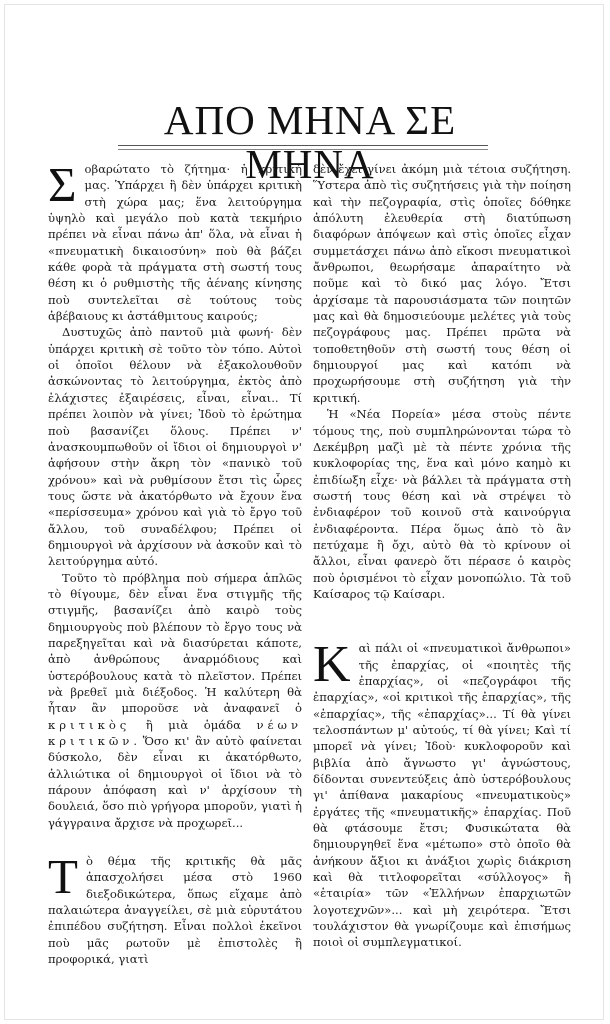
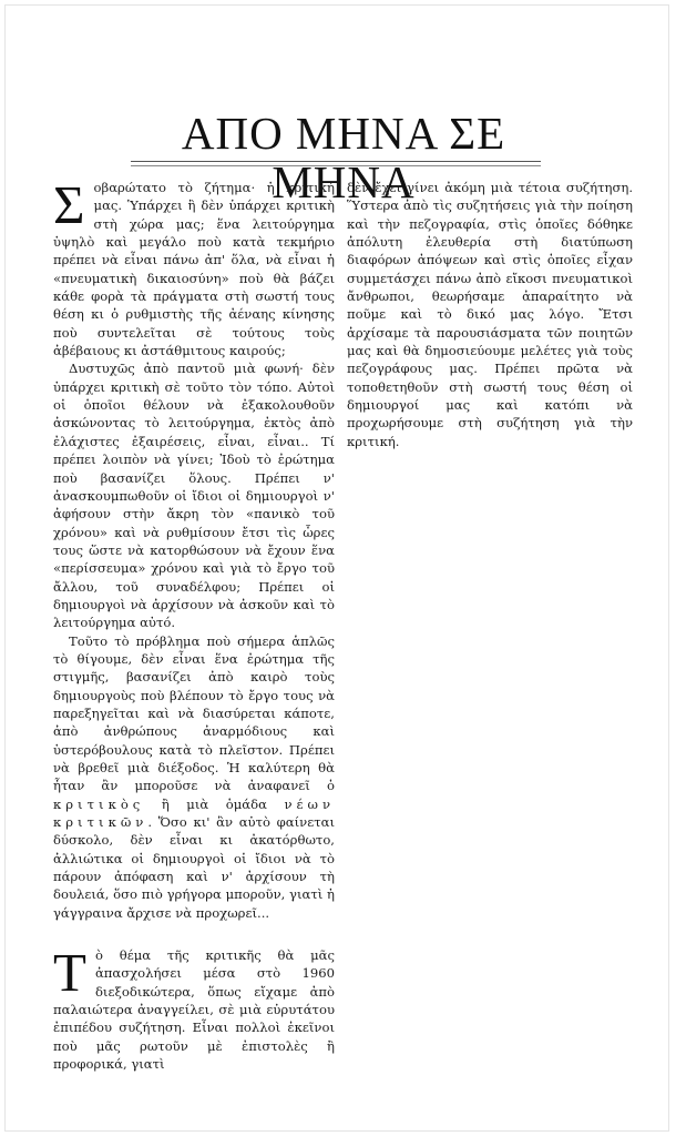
  ΑΠΟ ΜΗΝΑ ΣΕ ΜΗΝΑ
  Σ
  οβαρώτατο τὸ ζήτημα· ἡ κριτική μας. Ὑπάρχει ἢ δὲν ὑπάρχει κριτικὴ στὴ χώρα μας; ἕνα λειτούργημα ὑψηλὸ καὶ μεγάλο ποὺ κατὰ τεκμήριο πρέπει νὰ εἶναι πάνω ἀπ' ὅλα, νὰ εἶναι ἡ «πνευματικὴ δικαιοσύνη» ποὺ θὰ βάζει κάθε φορὰ τὰ πράγματα στὴ σωστή τους θέση κι ὁ ρυθμιστὴς τῆς ἀέναης κίνησης ποὺ συντελεῖται σὲ τούτους τοὺς ἀβέβαιους κι ἀστάθμιτους καιρούς;
- Δυστυχῶς ἀπὸ παντοῦ μιὰ φωνή· δὲν ὑπάρχει κριτικὴ σὲ τοῦτο τὸν τόπο. Αὐτοὶ οἱ ὁποῖοι θέλουν νὰ ἐξακολουθοῦν ἀσκώνοντας τὸ λειτούργημα, ἐκτὸς ἀπὸ ἐλάχιστες ἐξαιρέσεις, εἶναι, εἶναι.. Τί πρέπει λοιπὸν νὰ γίνει; Ἰδοὺ τὸ ἐρώτημα ποὺ βασανίζει ὅλους. Πρέπει ν' ἀνασκουμπωθοῦν οἱ ἴδιοι οἱ δημιουργοὶ ν' ἀφήσουν στὴν ἄκρη τὸν «πανικὸ τοῦ χρόνου» καὶ νὰ ρυθμίσουν ἔτσι τὶς ὧρες τους ὥστε νὰ ἀκατόρθωτο νὰ ἔχουν ἕνα «περίσσευμα» χρόνου καὶ γιὰ τὸ ἔργο τοῦ ἄλλου, τοῦ συναδέλφου; Πρέπει οἱ δημιουργοὶ νὰ ἀρχίσουν νὰ ἀσκοῦν καὶ τὸ λειτούργημα αὐτό.
+ Δυστυχῶς ἀπὸ παντοῦ μιὰ φωνή· δὲν ὑπάρχει κριτικὴ σὲ τοῦτο τὸν τόπο. Αὐτοὶ οἱ ὁποῖοι θέλουν νὰ ἐξακολουθοῦν ἀσκώνοντας τὸ λειτούργημα, ἐκτὸς ἀπὸ ἐλάχιστες ἐξαιρέσεις, εἶναι, εἶναι.. Τί πρέπει λοιπὸν νὰ γίνει; Ἰδοὺ τὸ ἐρώτημα ποὺ βασανίζει ὅλους. Πρέπει ν' ἀνασκουμπωθοῦν οἱ ἴδιοι οἱ δημιουργοὶ ν' ἀφήσουν στὴν ἄκρη τὸν «πανικὸ τοῦ χρόνου» καὶ νὰ ρυθμίσουν ἔτσι τὶς ὧρες τους ὥστε νὰ κατορθώσουν νὰ ἔχουν ἕνα «περίσσευμα» χρόνου καὶ γιὰ τὸ ἔργο τοῦ ἄλλου, τοῦ συναδέλφου; Πρέπει οἱ δημιουργοὶ νὰ ἀρχίσουν νὰ ἀσκοῦν καὶ τὸ λειτούργημα αὐτό.
- Τοῦτο τὸ πρόβλημα ποὺ σήμερα ἁπλῶς τὸ θίγουμε, δὲν εἶναι ἕνα στιγμῆς τῆς στιγμῆς, βασανίζει ἀπὸ καιρὸ τοὺς δημιουργοὺς ποὺ βλέπουν τὸ ἔργο τους νὰ παρεξηγεῖται καὶ νὰ διασύρεται κάποτε, ἀπὸ ἀνθρώπους ἀναρμόδιους καὶ ὑστερόβουλους κατὰ τὸ πλεῖστον. Πρέπει νὰ βρεθεῖ μιὰ διέξοδος. Ἡ καλύτερη θὰ ἦταν ἂν μποροῦσε νὰ ἀναφανεῖ ὁ κριτικὸς ἢ μιὰ ὁμάδα νέων κριτικῶν. Ὅσο κι' ἂν αὐτὸ φαίνεται δύσκολο, δὲν εἶναι κι ἀκατόρθωτο, ἀλλιώτικα οἱ δημιουργοὶ οἱ ἴδιοι νὰ τὸ πάρουν ἀπόφαση καὶ ν' ἀρχίσουν τὴ δουλειά, ὅσο πιὸ γρήγορα μποροῦν, γιατὶ ἡ γάγγραινα ἄρχισε νὰ προχωρεῖ...
+ Τοῦτο τὸ πρόβλημα ποὺ σήμερα ἁπλῶς τὸ θίγουμε, δὲν εἶναι ἕνα ἐρώτημα τῆς στιγμῆς, βασανίζει ἀπὸ καιρὸ τοὺς δημιουργοὺς ποὺ βλέπουν τὸ ἔργο τους νὰ παρεξηγεῖται καὶ νὰ διασύρεται κάποτε, ἀπὸ ἀνθρώπους ἀναρμόδιους καὶ ὑστερόβουλους κατὰ τὸ πλεῖστον. Πρέπει νὰ βρεθεῖ μιὰ διέξοδος. Ἡ καλύτερη θὰ ἦταν ἂν μποροῦσε νὰ ἀναφανεῖ ὁ κριτικὸς ἢ μιὰ ὁμάδα νέων κριτικῶν. Ὅσο κι' ἂν αὐτὸ φαίνεται δύσκολο, δὲν εἶναι κι ἀκατόρθωτο, ἀλλιώτικα οἱ δημιουργοὶ οἱ ἴδιοι νὰ τὸ πάρουν ἀπόφαση καὶ ν' ἀρχίσουν τὴ δουλειά, ὅσο πιὸ γρήγορα μποροῦν, γιατὶ ἡ γάγγραινα ἄρχισε νὰ προχωρεῖ...
  Τ
  ὸ θέμα τῆς κριτικῆς θὰ μᾶς ἀπασχολήσει μέσα στὸ 1960 διεξοδικώτερα, ὅπως εἴχαμε ἀπὸ παλαιώτερα ἀναγγείλει, σὲ μιὰ εὐρυτάτου ἐπιπέδου συζήτηση. Εἶναι πολλοὶ ἐκεῖνοι ποὺ μᾶς ρωτοῦν μὲ ἐπιστολὲς ἢ προφορικά, γιατὶ
  δὲν ἔχει γίνει ἀκόμη μιὰ τέτοια συζήτηση. Ὕστερα ἀπὸ τὶς συζητήσεις γιὰ τὴν ποίηση καὶ τὴν πεζογραφία, στὶς ὁποῖες δόθηκε ἀπόλυτη ἐλευθερία στὴ διατύπωση διαφόρων ἀπόψεων καὶ στὶς ὁποῖες εἶχαν συμμετάσχει πάνω ἀπὸ εἴκοσι πνευματικοὶ ἄνθρωποι, θεωρήσαμε ἀπαραίτητο νὰ ποῦμε καὶ τὸ δικό μας λόγο. Ἔτσι ἀρχίσαμε τὰ παρουσιάσματα τῶν ποιητῶν μας καὶ θὰ δημοσιεύουμε μελέτες γιὰ τοὺς πεζογράφους μας. Πρέπει πρῶτα νὰ τοποθετηθοῦν στὴ σωστή τους θέση οἱ δημιουργοί μας καὶ κατόπι νὰ προχωρήσουμε στὴ συζήτηση γιὰ τὴν κριτική.
- Ἡ «Νέα Πορεία» μέσα στοὺς πέντε τόμους της, ποὺ συμπληρώνονται τώρα τὸ Δεκέμβρη μαζὶ μὲ τὰ πέντε χρόνια τῆς κυκλοφορίας της, ἕνα καὶ μόνο καημὸ κι ἐπιδίωξη εἶχε· νὰ βάλλει τὰ πράγματα στὴ σωστή τους θέση καὶ νὰ στρέψει τὸ ἐνδιαφέρον τοῦ κοινοῦ στὰ καινούργια ἐνδιαφέροντα. Πέρα ὅμως ἀπὸ τὸ ἂν πετύχαμε ἢ ὄχι, αὐτὸ θὰ τὸ κρίνουν οἱ ἄλλοι, εἶναι φανερὸ ὅτι πέρασε ὁ καιρὸς ποὺ ὁρισμένοι τὸ εἶχαν μονοπώλιο. Τὰ τοῦ Καίσαρος τῷ Καίσαρι.
- Κ
- αὶ πάλι οἱ «πνευματικοὶ ἄνθρωποι» τῆς ἐπαρχίας, οἱ «ποιητὲς τῆς ἐπαρχίας», οἱ «πεζογράφοι τῆς ἐπαρχίας», «οἱ κριτικοὶ τῆς ἐπαρχίας», τῆς «ἐπαρχίας», τῆς «ἐπαρχίας»... Τί θὰ γίνει τελοσπάντων μ' αὐτούς, τί θὰ γίνει; Καὶ τί μπορεῖ νὰ γίνει; Ἰδοὺ· κυκλοφοροῦν καὶ βιβλία ἀπὸ ἄγνωστο γι' ἀγνώστους, δίδονται συνεντεύξεις ἀπὸ ὑστερόβουλους γι' ἀπίθανα μακαρίους «πνευματικοὺς» ἐργάτες τῆς «πνευματικῆς» ἐπαρχίας. Ποῦ θὰ φτάσουμε ἔτσι; Φυσικώτατα θὰ δημιουργηθεῖ ἕνα «μέτωπο» στὸ ὁποῖο θὰ ἀνήκουν ἄξιοι κι ἀνάξιοι χωρὶς διάκριση καὶ θὰ τιτλοφορεῖται «σύλλογος» ἢ «ἑταιρία» τῶν «Ἑλλήνων ἐπαρχιωτῶν λογοτεχνῶν»... καὶ μὴ χειρότερα. Ἔτσι τουλάχιστον θὰ γνωρίζουμε καὶ ἐπισήμως ποιοὶ οἱ συμπλεγματικοί.
